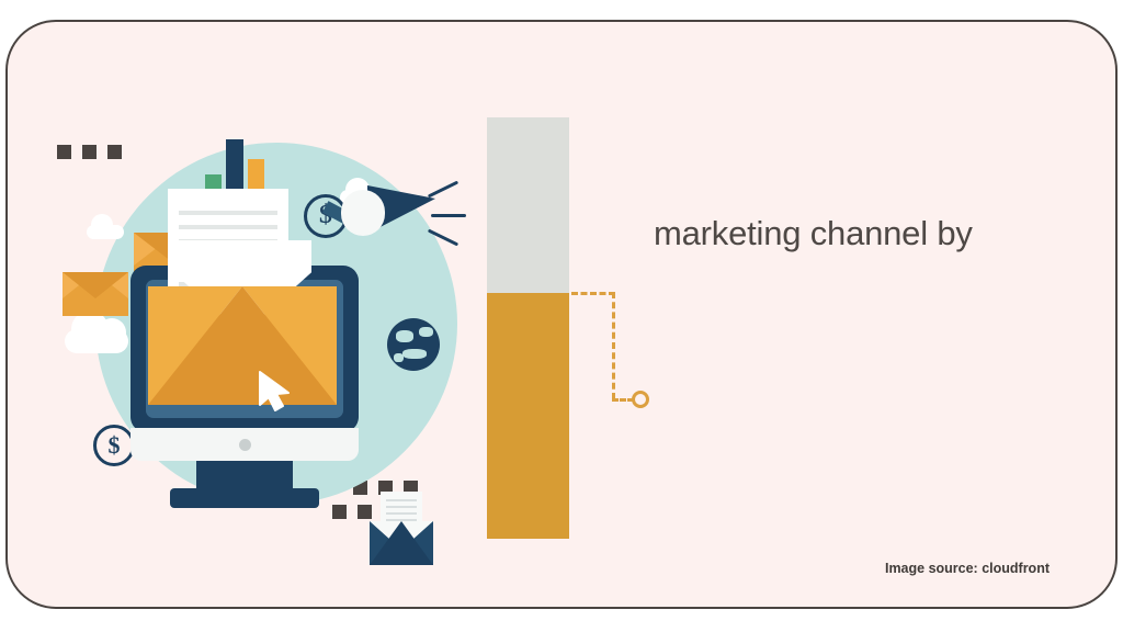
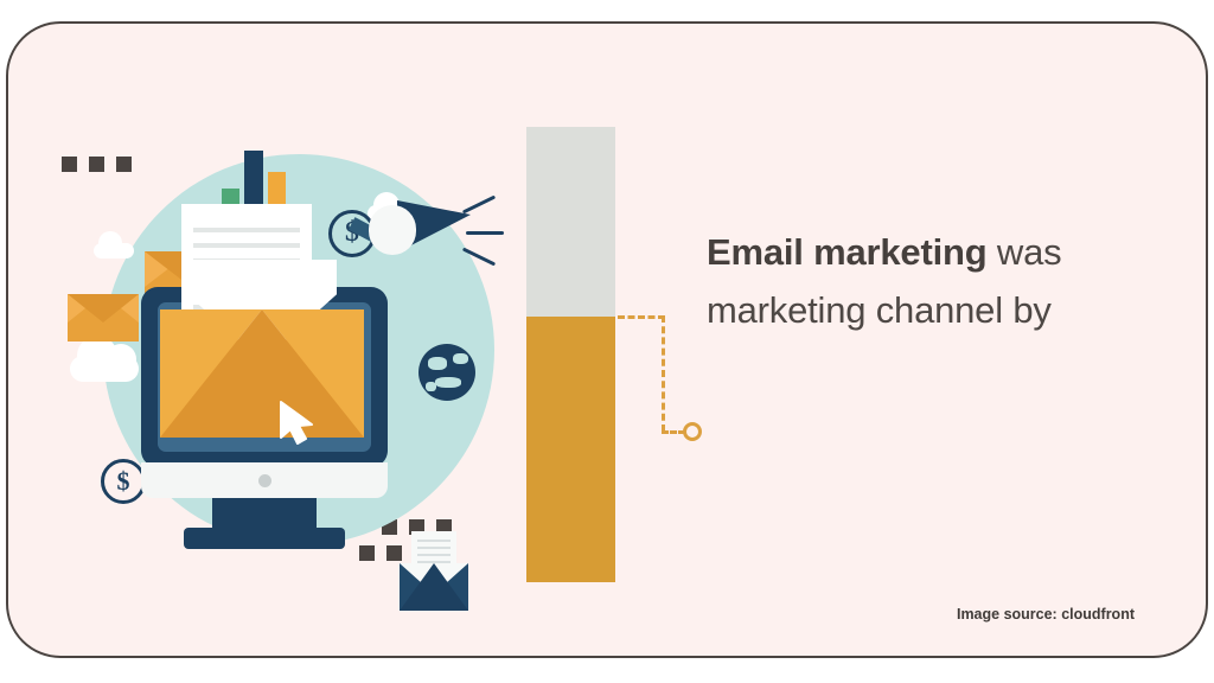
  $
  $
+ Email marketing was
  marketing channel by
  Image source: cloudfront
